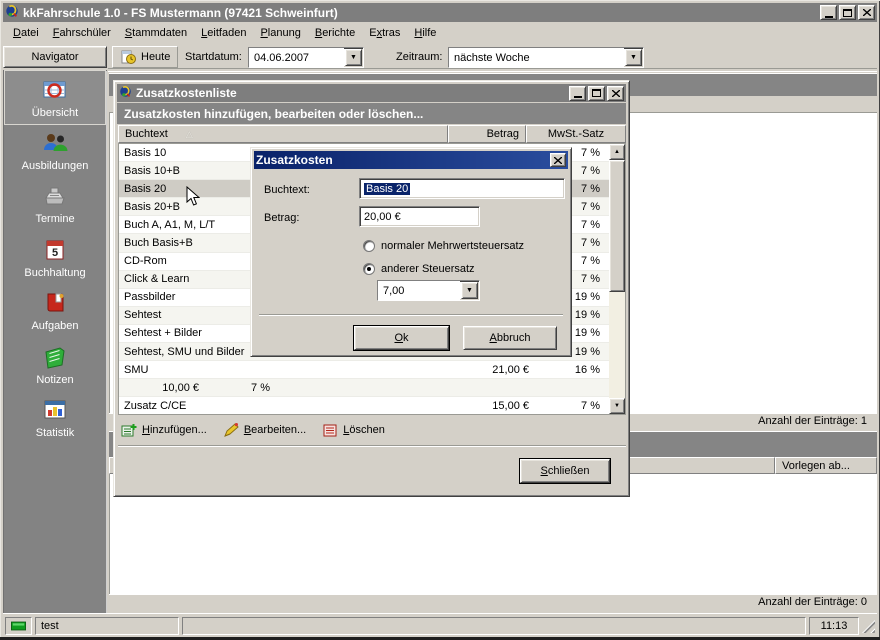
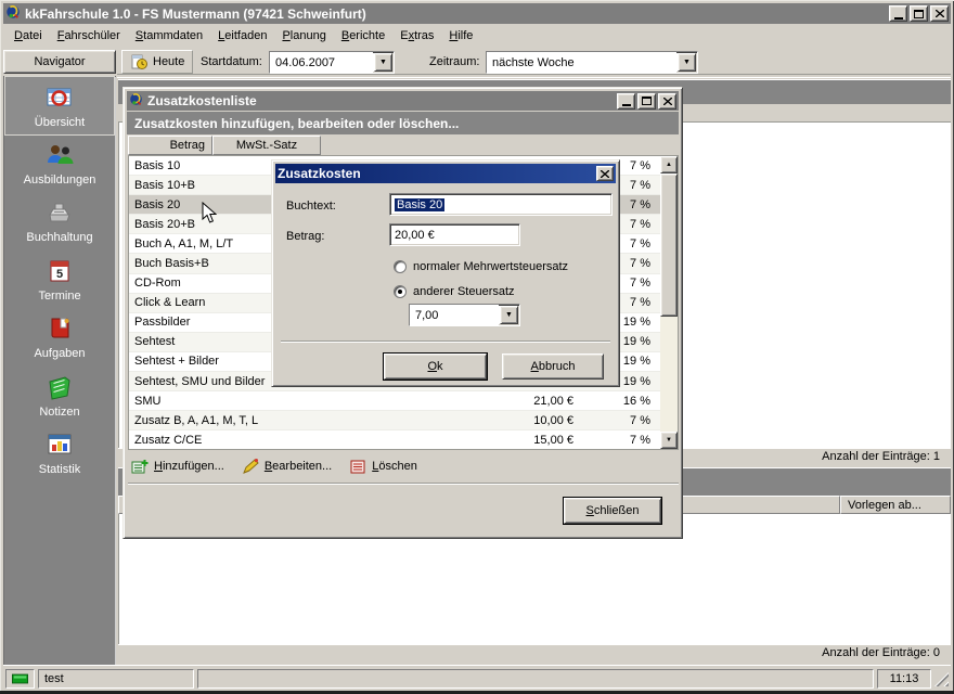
  kkFahrschule 1.0 - FS Mustermann (97421 Schweinfurt)
  Datei
  Fahrschüler
  Stammdaten
  Leitfaden
  Planung
  Berichte
  Extras
  Hilfe
  Heute
  Startdatum:
  04.06.2007
  Zeitraum:
  nächste Woche
  Navigator
  Übersicht
  Ausbildungen
- Termine
+ Buchhaltung
  5
- Buchhaltung
+ Termine
  Aufgaben
  Notizen
  Statistik
  Anzahl der Einträge: 1
  Vorlegen ab...
  Anzahl der Einträge: 0
  Zusatzkostenliste
  Zusatzkosten hinzufügen, bearbeiten oder löschen...
- Buchtext
- △
  Betrag
  MwSt.-Satz
  Basis 10
  7 %
  Basis 10+B
  7 %
  Basis 20
  7 %
  Basis 20+B
  7 %
  Buch A, A1, M, L/T
  7 %
  Buch Basis+B
  7 %
  CD-Rom
  7 %
  Click & Learn
  7 %
  Passbilder
  19 %
  Sehtest
  19 %
  Sehtest + Bilder
  19 %
  Sehtest, SMU und Bilder
  19 %
  SMU
  21,00 €
  16 %
+ Zusatz B, A, A1, M, T, L
  10,00 €
  7 %
  Zusatz C/CE
  15,00 €
  7 %
  Hinzufügen...
  Bearbeiten...
  Löschen
  S
  chließen
  Zusatzkosten
  Buchtext:
  Basis 20
  Betrag:
  20,00 €
  normaler Mehrwertsteuersatz
  anderer Steuersatz
  7,00
  O
  k
  A
  bbruch
  test
  11:13
